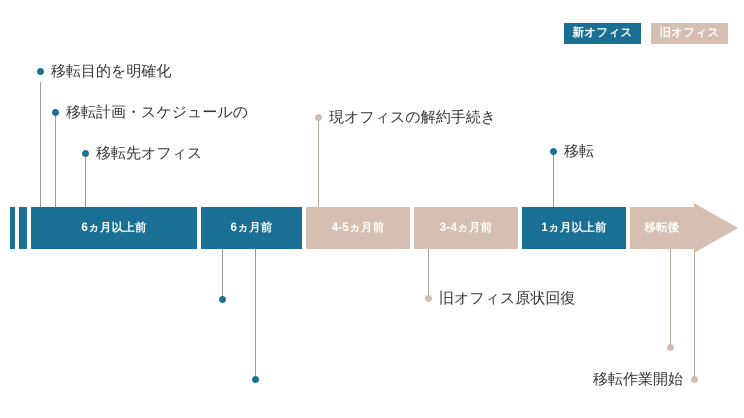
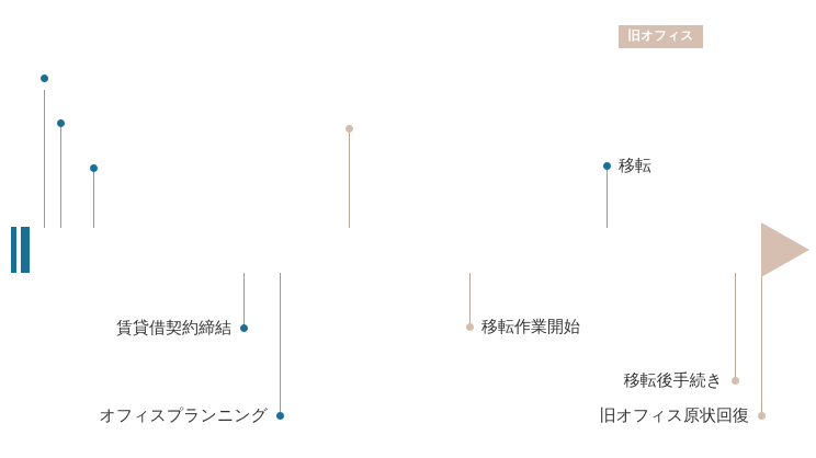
- 新オフィス
  旧オフィス
- 6ヵ月以上前
- 6ヵ月前
- 4-5ヵ月前
- 3-4ヵ月前
- 1ヵ月以上前
- 移転後
- 移転目的を明確化
- 移転計画・スケジュールの
- 移転先オフィス
- 現オフィスの解約手続き
  移転
+ 賃貸借契約締結
+ オフィスプランニング
- 旧オフィス原状回復
+ 移転作業開始
+ 移転後手続き
- 移転作業開始
+ 旧オフィス原状回復
